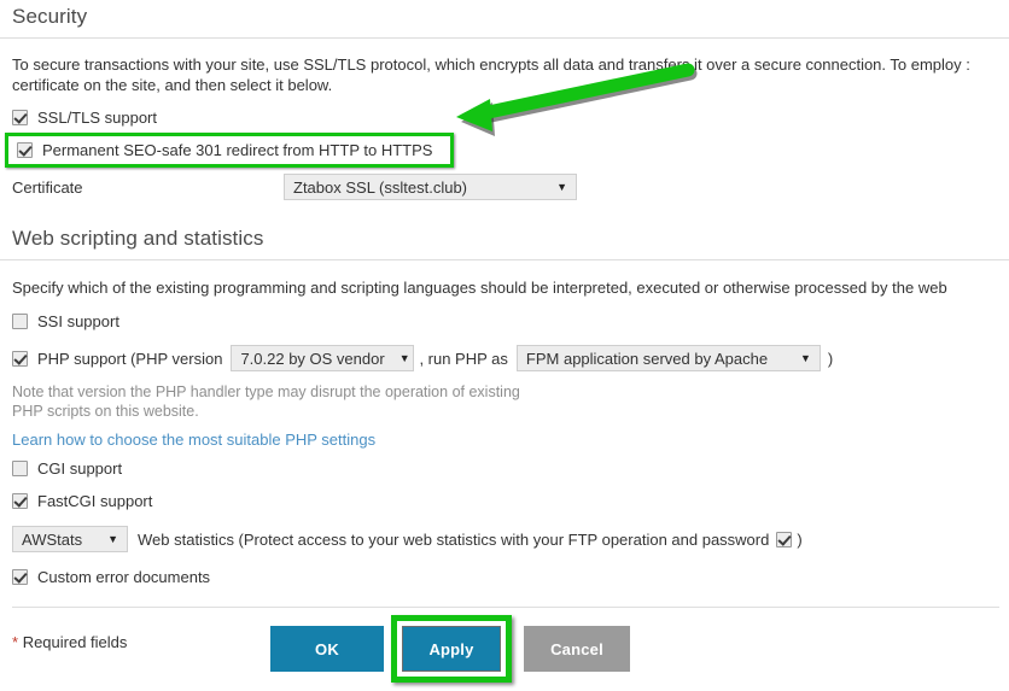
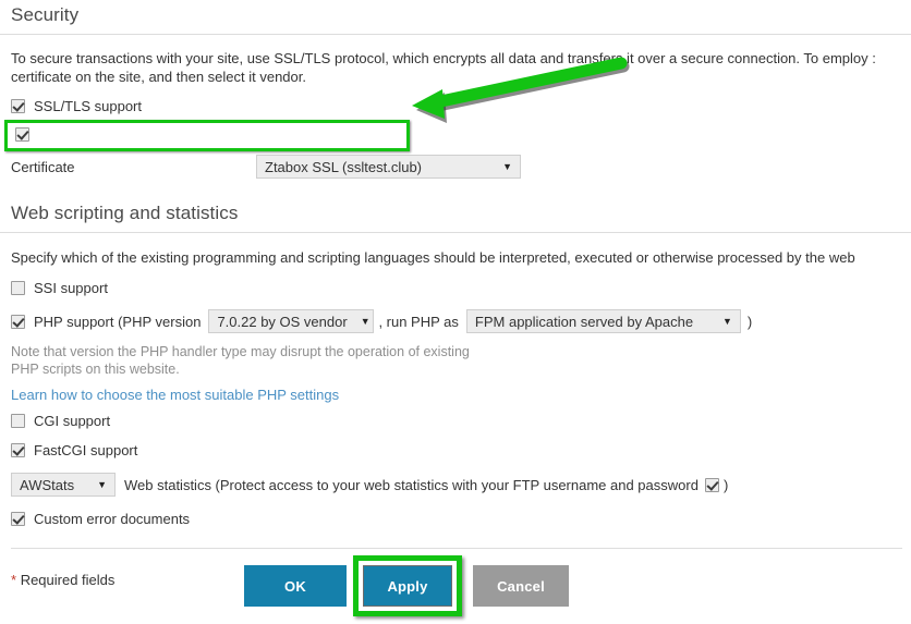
  Security
  To secure transactions with your site, use SSL/TLS protocol, which encrypts all data and transfer it over a secure connection. To employ :
- certificate on the site, and then select it below.
+ certificate on the site, and then select it vendor.
  SSL/TLS support
- Permanent SEO-safe 301 redirect from HTTP to HTTPS
  Certificate
  Ztabox SSL (ssltest.club)
  ▼
  Web scripting and statistics
  Specify which of the existing programming and scripting languages should be interpreted, executed or otherwise processed by the web
  SSI support
  PHP support (PHP version
  7.0.22 by OS vendor
  ▼
  , run PHP as
  FPM application served by Apache
  ▼
  )
  Note that version the PHP handler type may disrupt the operation of existing
  PHP scripts on this website.
  Learn how to choose the most suitable PHP settings
  CGI support
  FastCGI support
  AWStats
  ▼
- Web statistics (Protect access to your web statistics with your FTP operation and password
+ Web statistics (Protect access to your web statistics with your FTP username and password
  )
  Custom error documents
  * Required fields
  OK
  Cancel
  Apply
